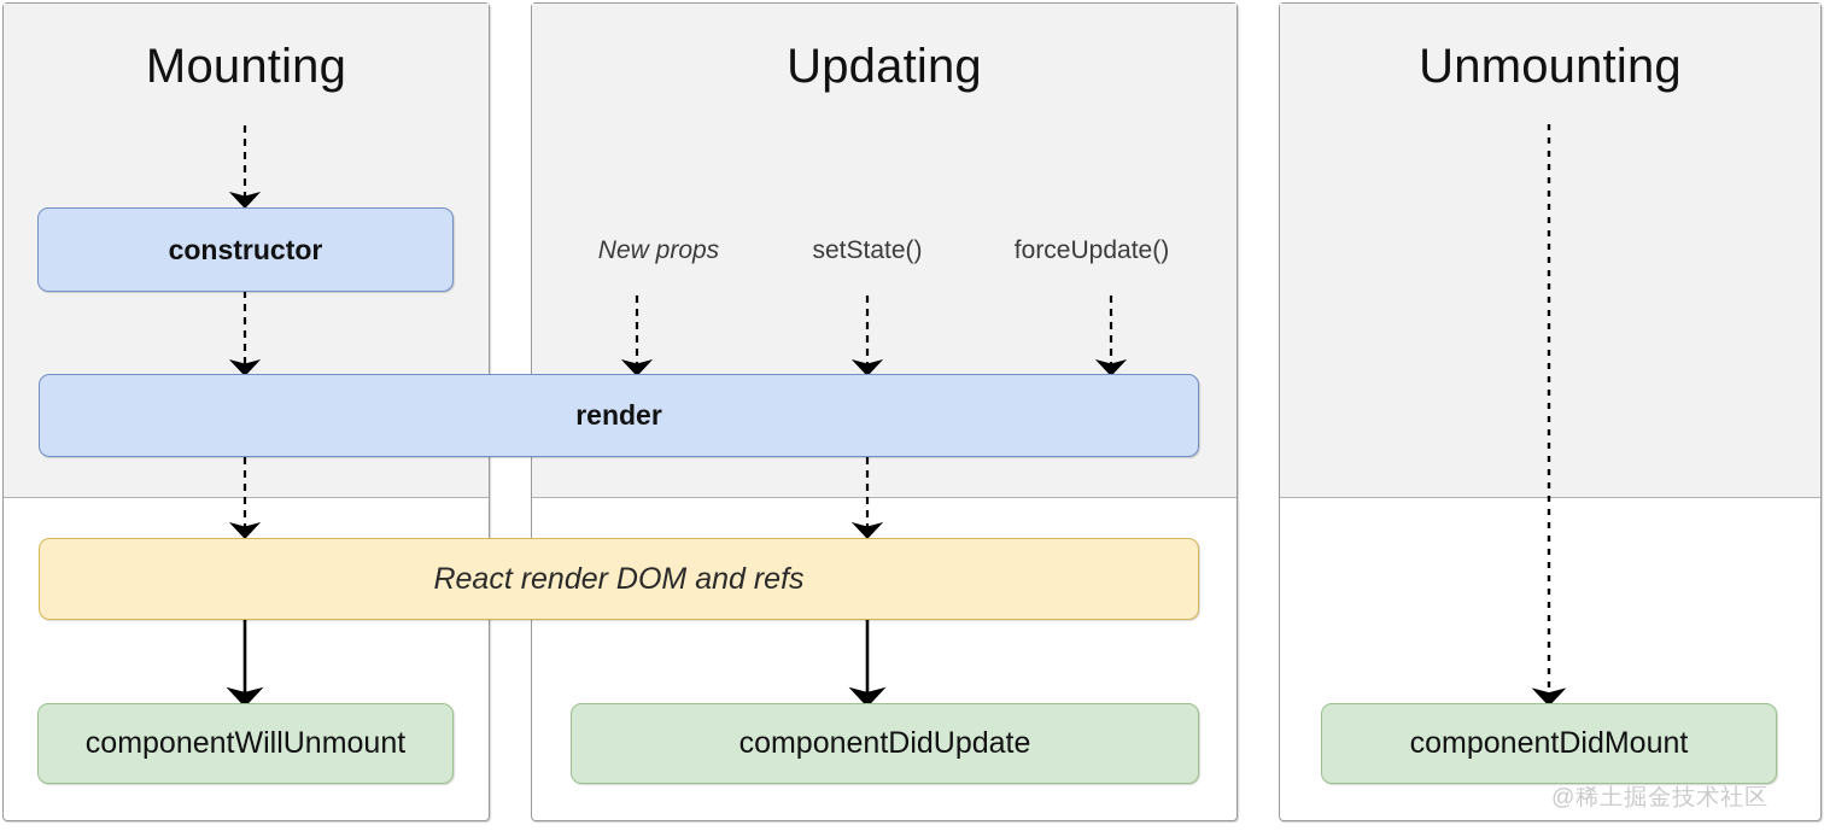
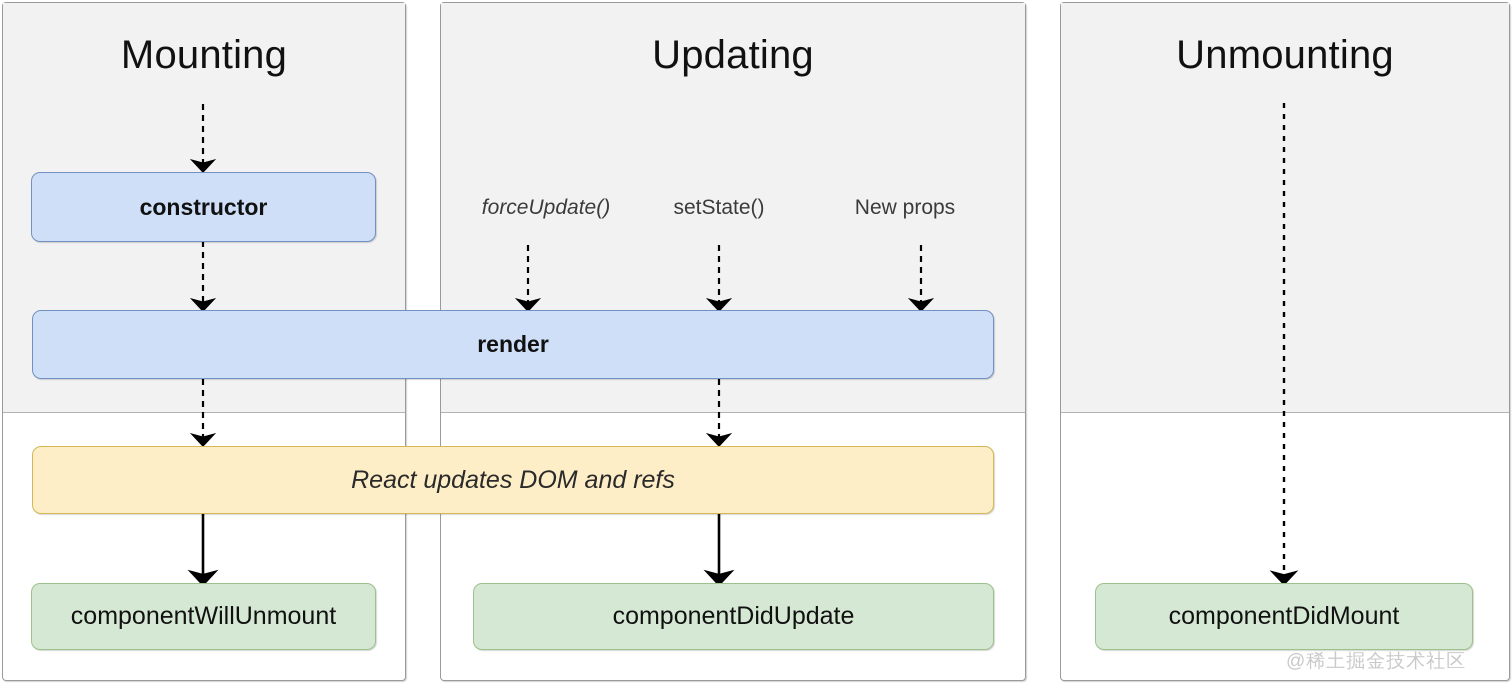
  Mounting
  Updating
  Unmounting
- New props
+ forceUpdate()
  setState()
- forceUpdate()
+ New props
  constructor
  render
- React render DOM and refs
+ React updates DOM and refs
  componentWillUnmount
  componentDidUpdate
  componentDidMount
  @稀土掘金技术社区
